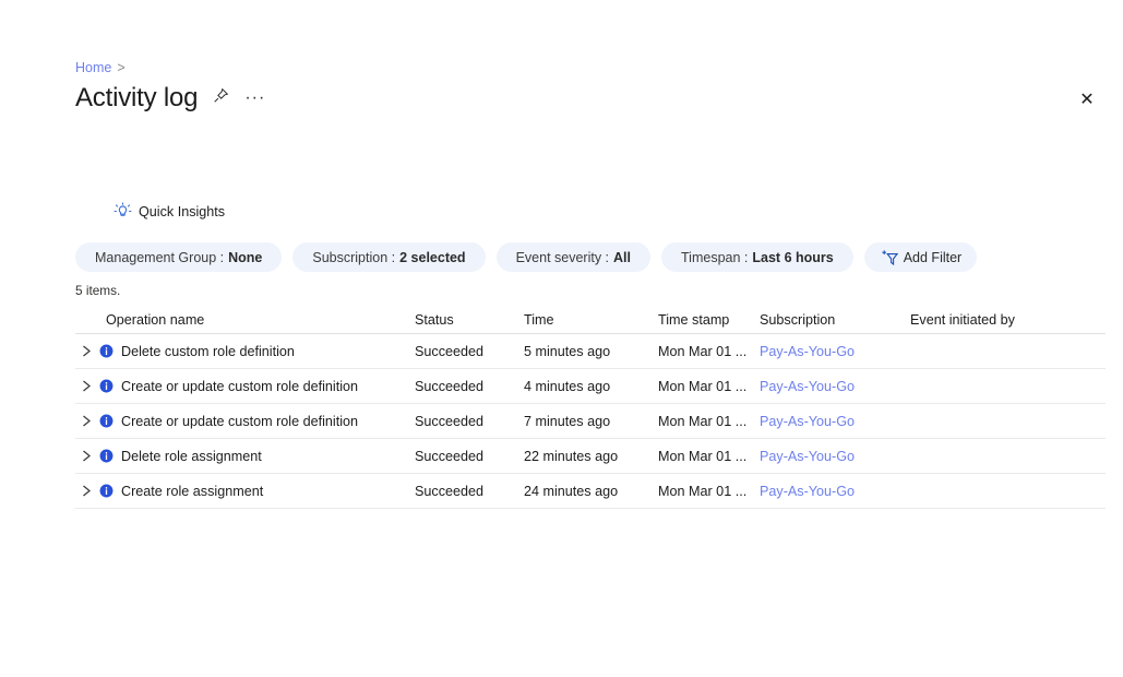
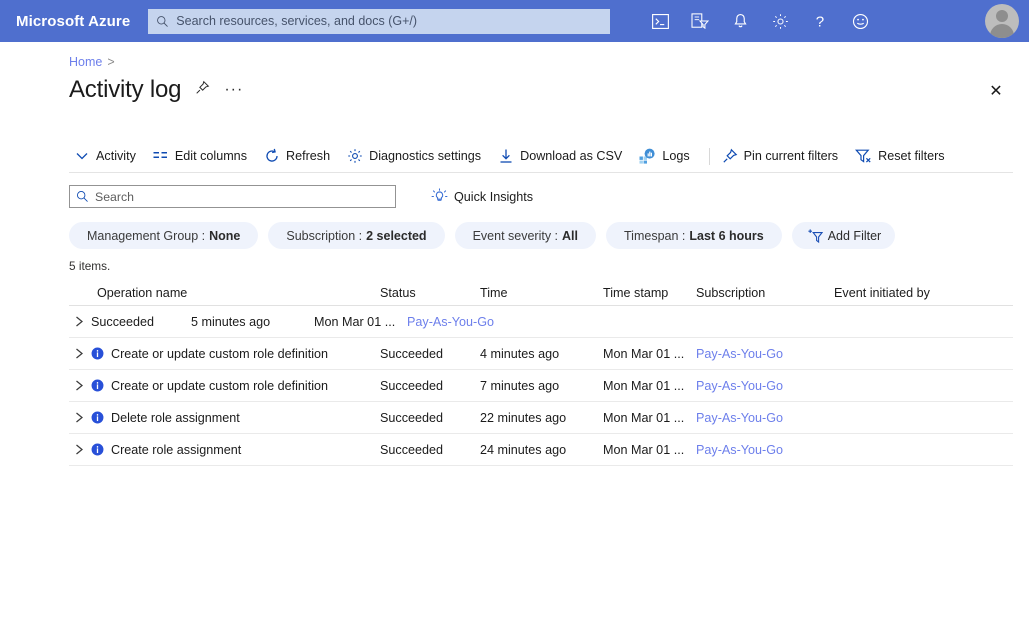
+ Microsoft Azure
+ Search resources, services, and docs (G+/)
+ ?
  Home >
  Activity log
  ···
  ✕
+ Activity
+ Edit columns
+ Refresh
+ Diagnostics settings
+ Download as CSV
+ Logs
+ Pin current filters
+ Reset filters
+ Search
  Quick Insights
  Management Group :
  None
  Subscription :
  2 selected
  Event severity :
  All
  Timespan :
  Last 6 hours
  Add Filter
  5 items.
  Operation name
  Status
  Time
  Time stamp
  Subscription
  Event initiated by
- Delete custom role definition
  Succeeded
  5 minutes ago
  Mon Mar 01 ...
  Pay-As-You-Go
  Create or update custom role definition
  Succeeded
  4 minutes ago
  Mon Mar 01 ...
  Pay-As-You-Go
  Create or update custom role definition
  Succeeded
  7 minutes ago
  Mon Mar 01 ...
  Pay-As-You-Go
  Delete role assignment
  Succeeded
  22 minutes ago
  Mon Mar 01 ...
  Pay-As-You-Go
  Create role assignment
  Succeeded
  24 minutes ago
  Mon Mar 01 ...
  Pay-As-You-Go
